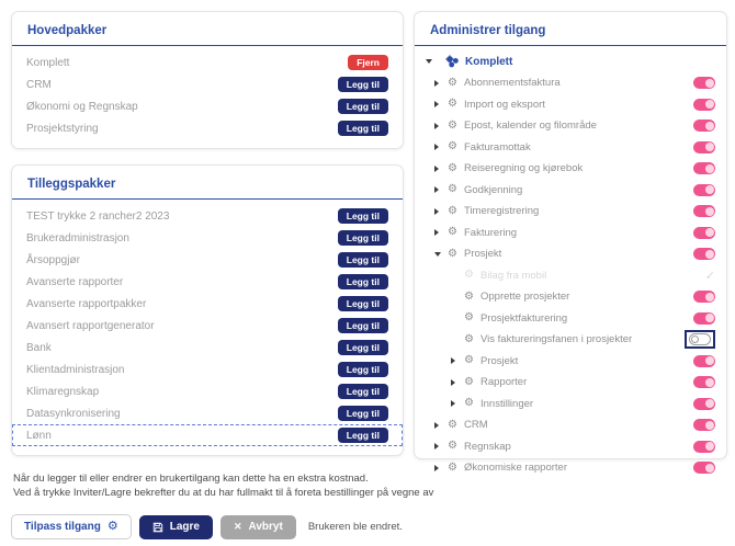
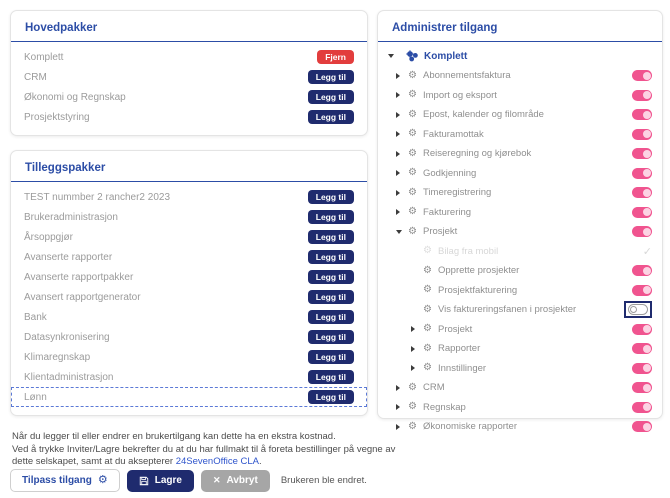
  Hovedpakker
  Komplett
  Fjern
  CRM
  Legg til
  Økonomi og Regnskap
  Legg til
  Prosjektstyring
  Legg til
  Tilleggspakker
- TEST trykke 2 rancher2 2023
+ TEST nummber 2 rancher2 2023
  Legg til
  Brukeradministrasjon
  Legg til
  Årsoppgjør
  Legg til
  Avanserte rapporter
  Legg til
  Avanserte rapportpakker
  Legg til
  Avansert rapportgenerator
  Legg til
  Bank
  Legg til
- Klientadministrasjon
+ Datasynkronisering
  Legg til
  Klimaregnskap
  Legg til
- Datasynkronisering
+ Klientadministrasjon
  Legg til
  Lønn
  Legg til
  Administrer tilgang
  Komplett
  ⚙
  Abonnementsfaktura
  ⚙
  Import og eksport
  ⚙
  Epost, kalender og filområde
  ⚙
  Fakturamottak
  ⚙
  Reiseregning og kjørebok
  ⚙
  Godkjenning
  ⚙
  Timeregistrering
  ⚙
  Fakturering
  ⚙
  Prosjekt
  ⚙
  Bilag fra mobil
  ✓
  ⚙
  Opprette prosjekter
  ⚙
  Prosjektfakturering
  ⚙
  Vis faktureringsfanen i prosjekter
  ⚙
  Prosjekt
  ⚙
  Rapporter
  ⚙
  Innstillinger
  ⚙
  CRM
  ⚙
  Regnskap
  ⚙
  Økonomiske rapporter
  Når du legger til eller endrer en brukertilgang kan dette ha en ekstra kostnad.
  Ved å trykke Inviter/Lagre bekrefter du at du har fullmakt til å foreta bestillinger på vegne av
+ dette selskapet, samt at du aksepterer 24SevenOffice CLA.
  Tilpass tilgang
  ⚙
  Lagre
  ✕
  Avbryt
  Brukeren ble endret.
